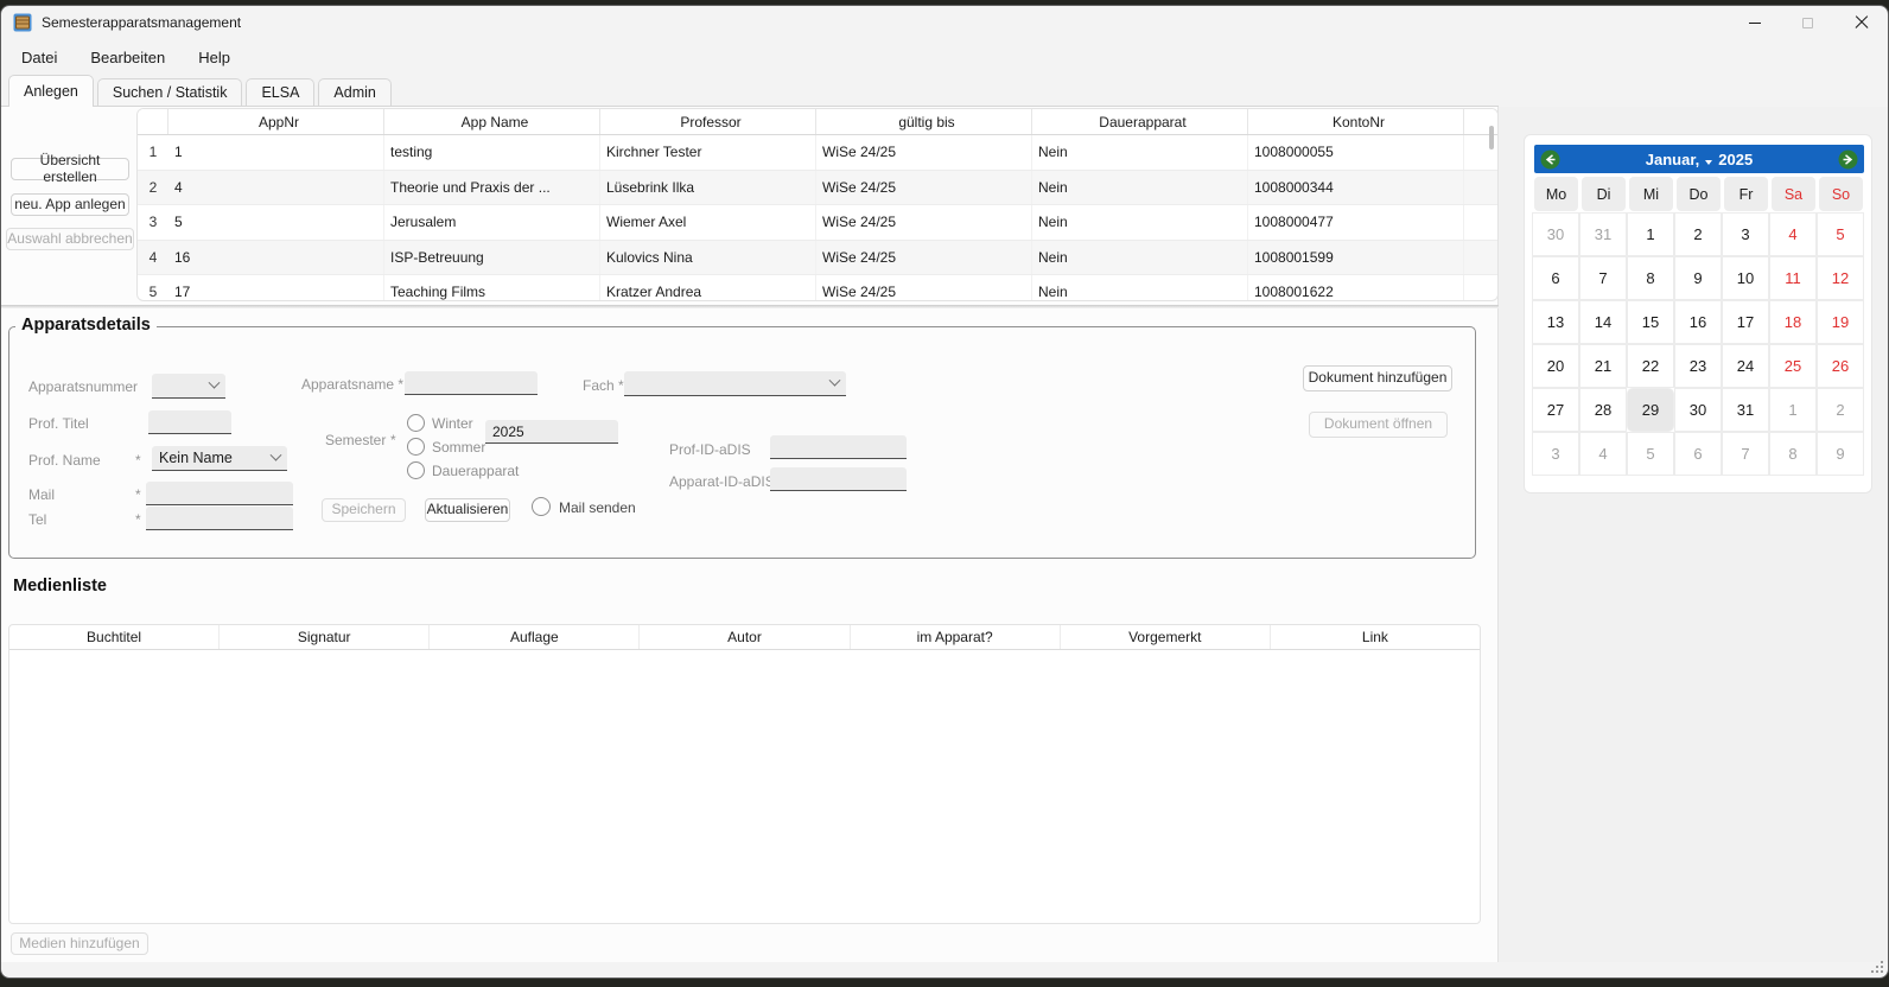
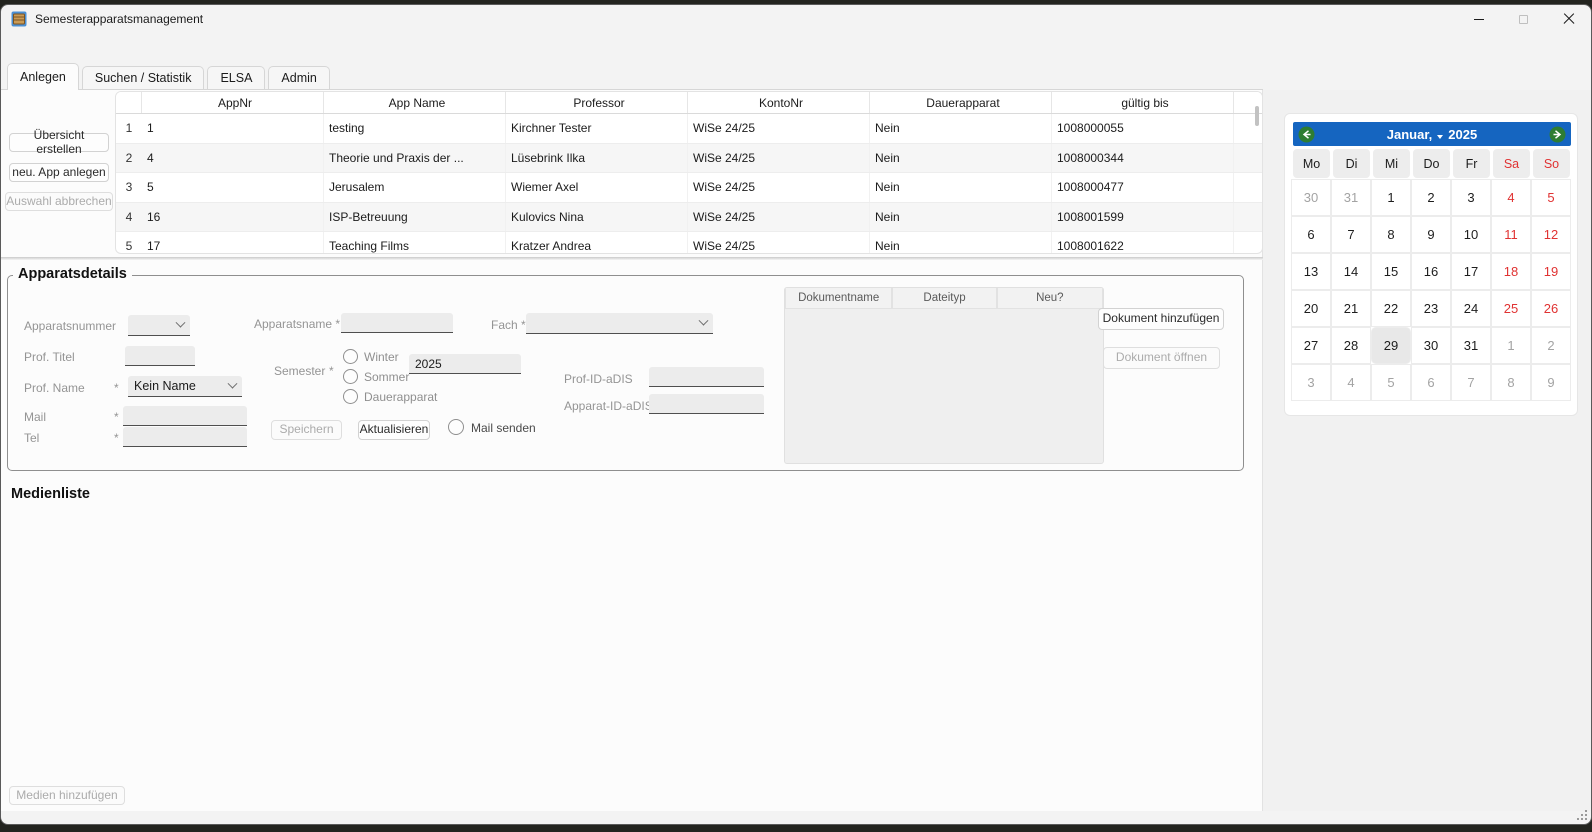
  Semesterapparatsmanagement
- Datei
- Bearbeiten
- Help
  Anlegen
  Suchen / Statistik
  ELSA
  Admin
  Übersicht erstellen
  neu. App anlegen
  Auswahl abbrechen
  AppNr
  App Name
  Professor
- gültig bis
+ KontoNr
  Dauerapparat
- KontoNr
+ gültig bis
  1
  1
  testing
  Kirchner Tester
  WiSe 24/25
  Nein
  1008000055
  2
  4
  Theorie und Praxis der ...
  Lüsebrink Ilka
  WiSe 24/25
  Nein
  1008000344
  3
  5
  Jerusalem
  Wiemer Axel
  WiSe 24/25
  Nein
  1008000477
  4
  16
  ISP-Betreuung
  Kulovics Nina
  WiSe 24/25
  Nein
  1008001599
  5
  17
  Teaching Films
  Kratzer Andrea
  WiSe 24/25
  Nein
  1008001622
  Apparatsdetails
  Apparatsnummer
  Prof. Titel
  Prof. Name
  *
  Kein Name
  Mail
  *
  Tel
  *
  Apparatsname *
  Semester
  *
  Winter
  Sommer
  Dauerapparat
  2025
  Fach *
  Prof-ID-aDIS
  Apparat-ID-aDI
  Speichern
  Aktualisieren
  Mail senden
+ Dokumentname
+ Dateityp
+ Neu?
  Dokument hinzufügen
  Dokument öffnen
  Medienliste
- Buchtitel
- Signatur
- Auflage
- Autor
- im Apparat?
- Vorgemerkt
- Link
  Medien hinzufügen
  Januar,
  2025
  Mo
  Di
  Mi
  Do
  Fr
  Sa
  So
  30
  31
  1
  2
  3
  4
  5
  6
  7
  8
  9
  10
  11
  12
  13
  14
  15
  16
  17
  18
  19
  20
  21
  22
  23
  24
  25
  26
  27
  28
  29
  30
  31
  1
  2
  3
  4
  5
  6
  7
  8
  9
